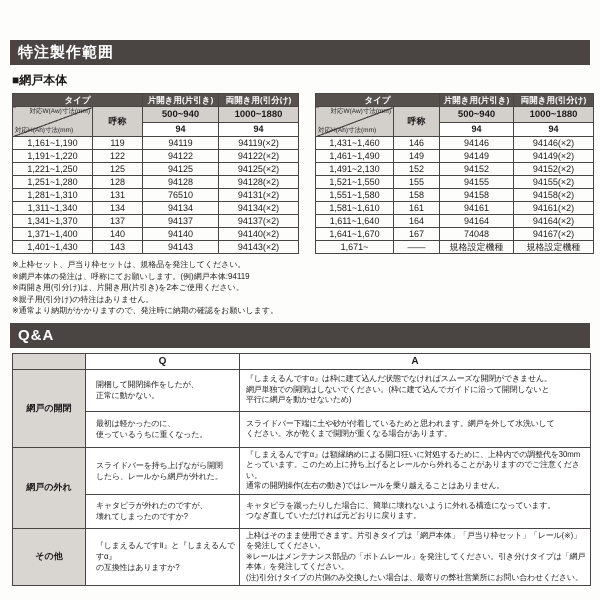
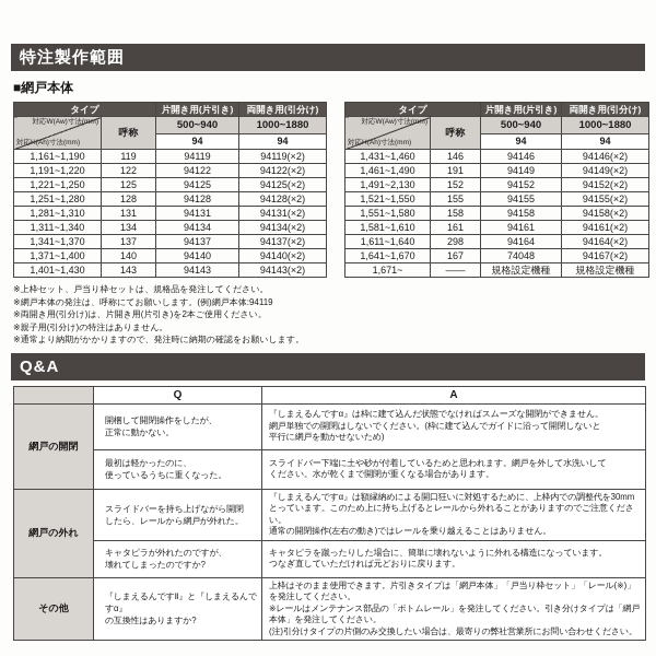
  特注製作範囲
  ■網戸本体
  タイプ	片開き用(片引き)	両開き用(引分け)
  94	94
  1,161~1,190	119	94119	94119(×2)
  1,191~1,220	122	94122	94122(×2)
  1,221~1,250	125	94125	94125(×2)
  1,251~1,280	128	94128	94128(×2)
- 1,281~1,310	131	76510	94131(×2)
+ 1,281~1,310	131	94131	94131(×2)
  1,311~1,340	134	94134	94134(×2)
  1,341~1,370	137	94137	94137(×2)
  1,371~1,400	140	94140	94140(×2)
  1,401~1,430	143	94143	94143(×2)
  タイプ	片開き用(片引き)	両開き用(引分け)
  94	94
  1,431~1,460	146	94146	94146(×2)
- 1,461~1,490	149	94149	94149(×2)
+ 1,461~1,490	191	94149	94149(×2)
  1,491~2,130	152	94152	94152(×2)
  1,521~1,550	155	94155	94155(×2)
  1,551~1,580	158	94158	94158(×2)
  1,581~1,610	161	94161	94161(×2)
- 1,611~1,640	164	94164	94164(×2)
+ 1,611~1,640	298	94164	94164(×2)
  1,641~1,670	167	74048	94167(×2)
  1,671~	――	規格設定機種	規格設定機種
  ※上枠セット、戸当り枠セットは、規格品を発注してください。
  ※網戸本体の発注は、呼称にてお願いします。(例)網戸本体:94119
  ※両開き用(引分け)は、片開き用(片引き)を2本ご使用ください。
  ※親子用(引分け)の特注はありません。
  ※通常より納期がかかりますので、発注時に納期の確認をお願いします。
  Q&A
  	Q	A
  網戸の開閉	開梱して開閉操作をしたが、 正常に動かない。	『しまえるんですα』は枠に建て込んだ状態でなければスムーズな開閉ができません。 網戸単独での開閉はしないでください。(枠に建て込んでガイドに沿って開閉しないと 平行に網戸を動かせないため)
  最初は軽かったのに、 使っているうちに重くなった。	スライドバー下端に土や砂が付着しているためと思われます。網戸を外して水洗いして ください。水が乾くまで開閉が重くなる場合があります。
  網戸の外れ	スライドバーを持ち上げながら開閉 したら、レールから網戸が外れた。	『しまえるんですα』は額縁納めによる開口狂いに対処するために、上枠内での調整代を30mm とっています。このため上に持ち上げるとレールから外れることがありますのでご注意ください。 通常の開閉操作(左右の動き)ではレールを乗り越えることはありません。
  キャタピラが外れたのですが、 壊れてしまったのですか?	キャタピラを蹴ったりした場合に、簡単に壊れないように外れる構造になっています。 つなぎ直していただければ元どおりに戻ります。
  その他	『しまえるんですⅡ』と『しまえるんですα』 の互換性はありますか?	上枠はそのまま使用できます。片引きタイプは「網戸本体」「戸当り枠セット」「レール(※)」を発注してください。 ※レールはメンテナンス部品の「ボトムレール」を発注してください。引き分けタイプは「網戸本体」を発注してください。 (注)引分けタイプの片側のみ交換したい場合は、最寄りの弊社営業所にお問い合わせください。
